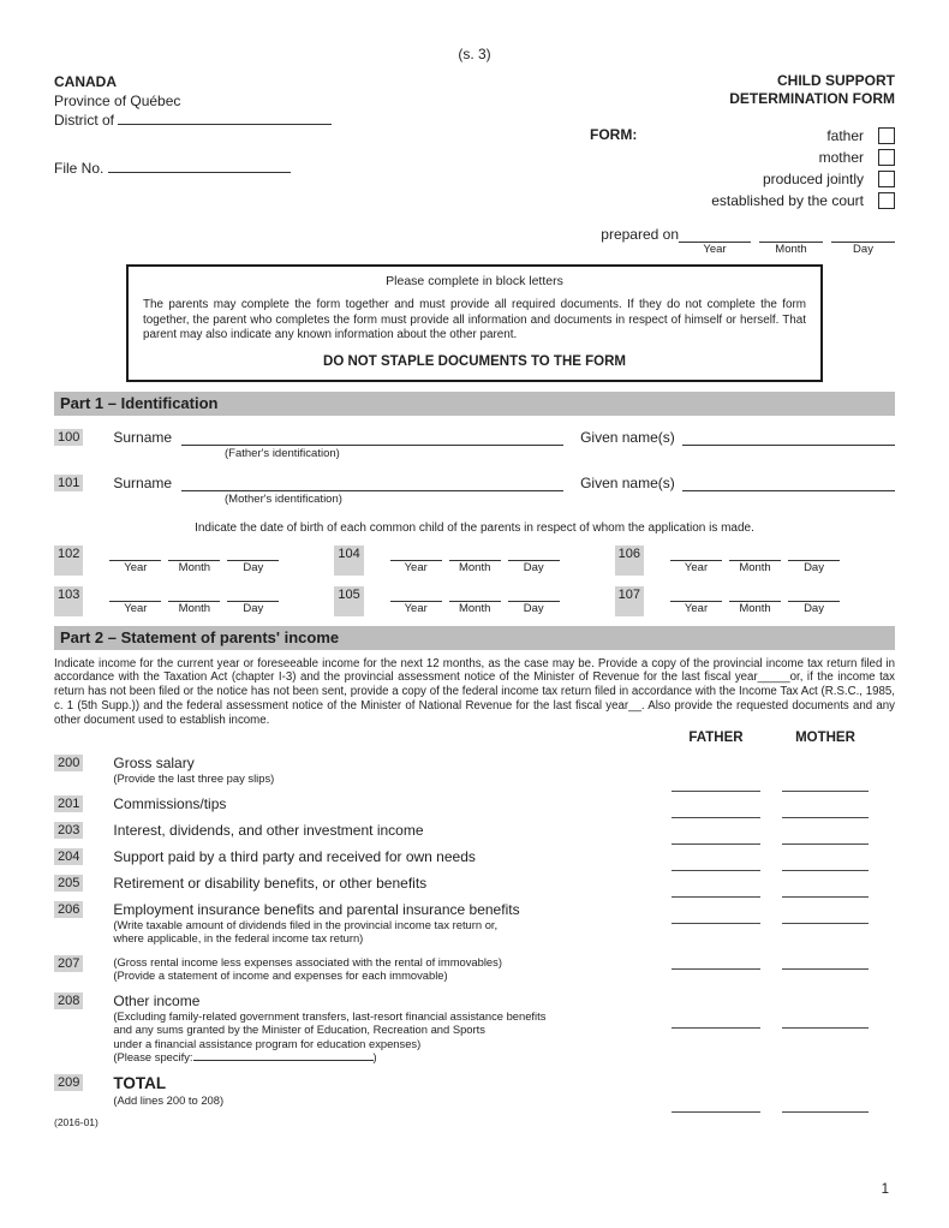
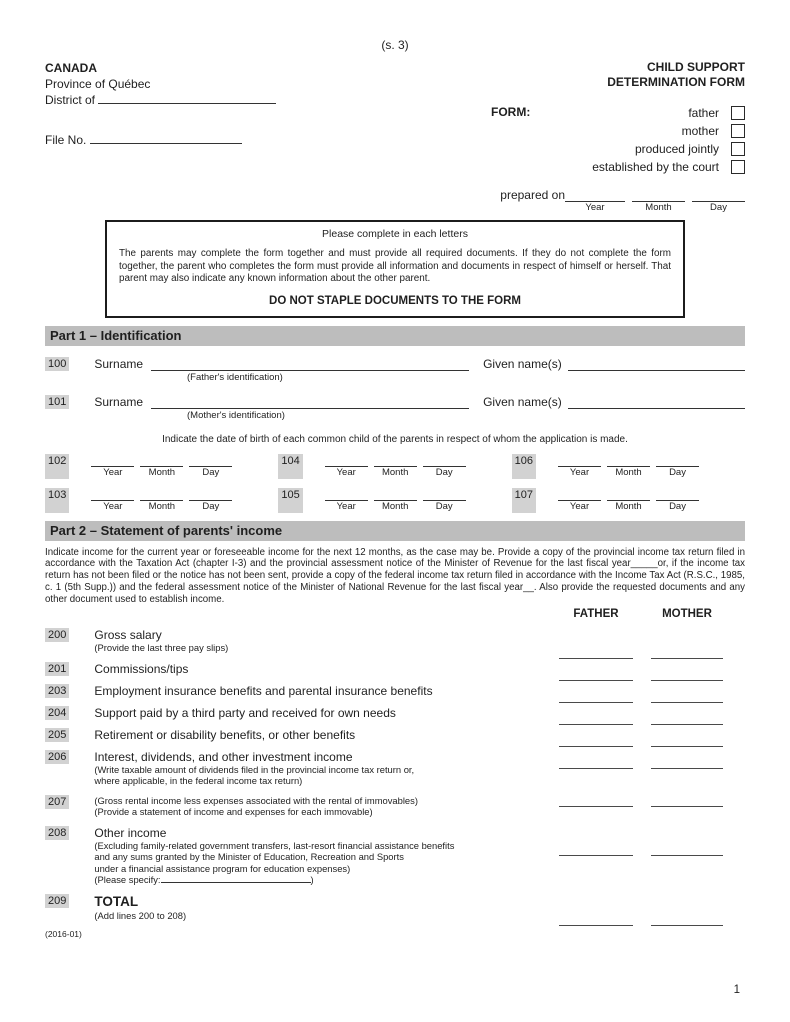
  (s. 3)
  CANADA
  Province of Québec
  District of
  File No.
  CHILD SUPPORT
  DETERMINATION FORM
  FORM:
  father
  mother
  produced jointly
  established by the court
  prepared on
  Year
  Month
  Day
- Please complete in block letters
+ Please complete in each letters
  The parents may complete the form together and must provide all required documents. If they do not complete the form together, the parent who completes the form must provide all information and documents in respect of himself or herself. That parent may also indicate any known information about the other parent.
  DO NOT STAPLE DOCUMENTS TO THE FORM
  Part 1 – Identification
  100
  Surname
  Given name(s)
  (Father's identification)
  101
  Surname
  Given name(s)
  (Mother's identification)
  Indicate the date of birth of each common child of the parents in respect of whom the application is made.
  102
  Year
  Month
  Day
  104
  Year
  Month
  Day
  106
  Year
  Month
  Day
  103
  Year
  Month
  Day
  105
  Year
  Month
  Day
  107
  Year
  Month
  Day
  Part 2 – Statement of parents' income
  Indicate income for the current year or foreseeable income for the next 12 months, as the case may be. Provide a copy of the provincial income tax return filed in accordance with the Taxation Act (chapter I-3) and the provincial assessment notice of the Minister of Revenue for the last fiscal year_____or, if the income tax return has not been filed or the notice has not been sent, provide a copy of the federal income tax return filed in accordance with the Income Tax Act (R.S.C., 1985, c. 1 (5th Supp.)) and the federal assessment notice of the Minister of National Revenue for the last fiscal year__. Also provide the requested documents and any other document used to establish income.
  FATHER
  MOTHER
  200
  Gross salary
  (Provide the last three pay slips)
  201
  Commissions/tips
  203
- Interest, dividends, and other investment income
+ Employment insurance benefits and parental insurance benefits
  204
  Support paid by a third party and received for own needs
  205
  Retirement or disability benefits, or other benefits
  206
- Employment insurance benefits and parental insurance benefits
+ Interest, dividends, and other investment income
  (Write taxable amount of dividends filed in the provincial income tax return or,
  where applicable, in the federal income tax return)
  207
  (Gross rental income less expenses associated with the rental of immovables)
  (Provide a statement of income and expenses for each immovable)
  208
  Other income
  (Excluding family-related government transfers, last-resort financial assistance benefits
  and any sums granted by the Minister of Education, Recreation and Sports
  under a financial assistance program for education expenses)
  (Please specify: )
  209
  TOTAL
  (Add lines 200 to 208)
  (2016-01)
  1
